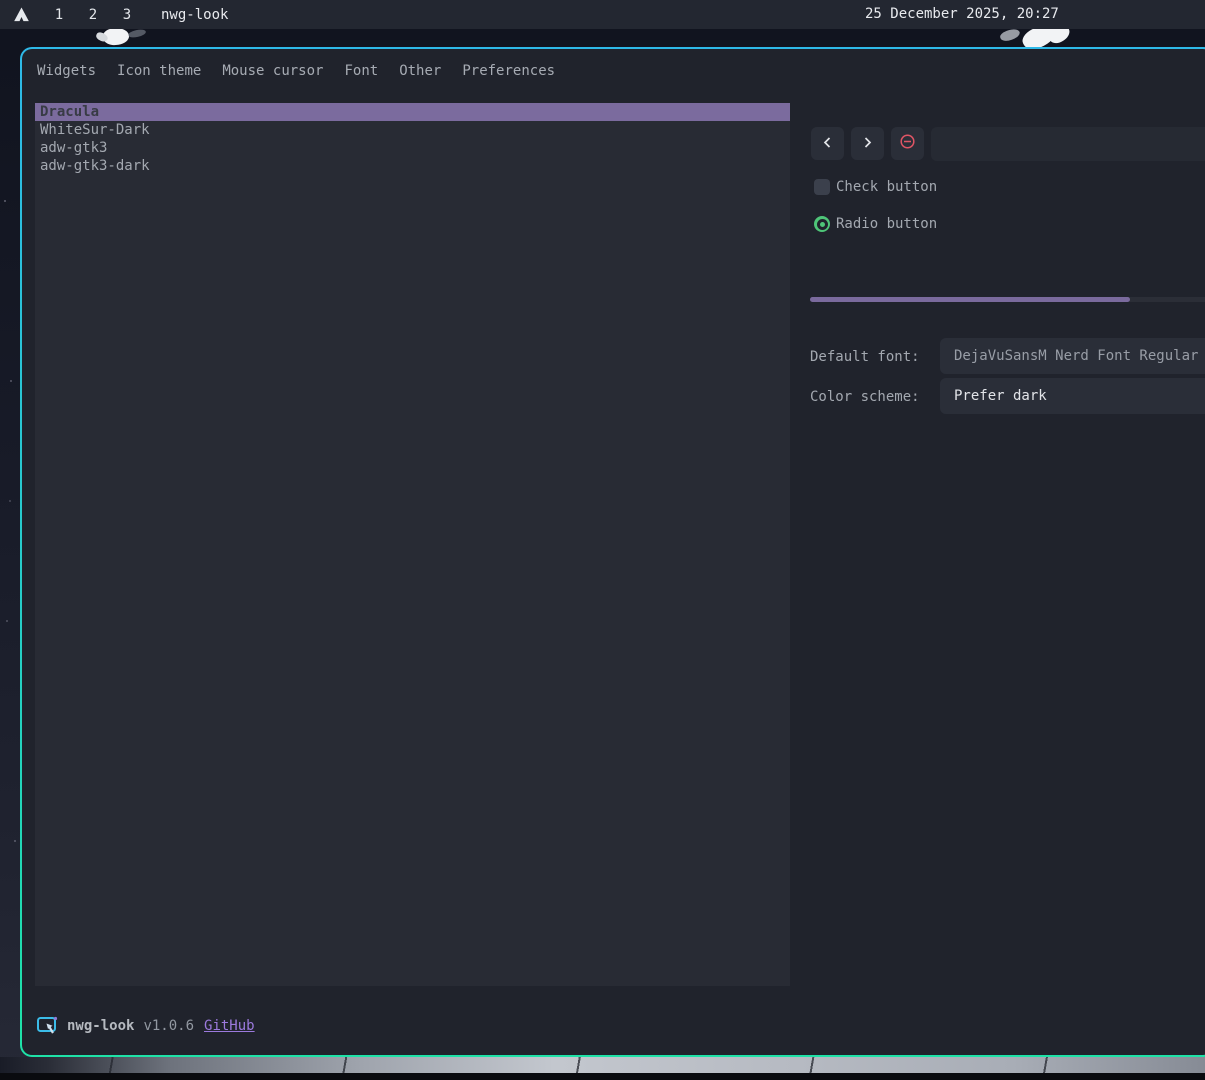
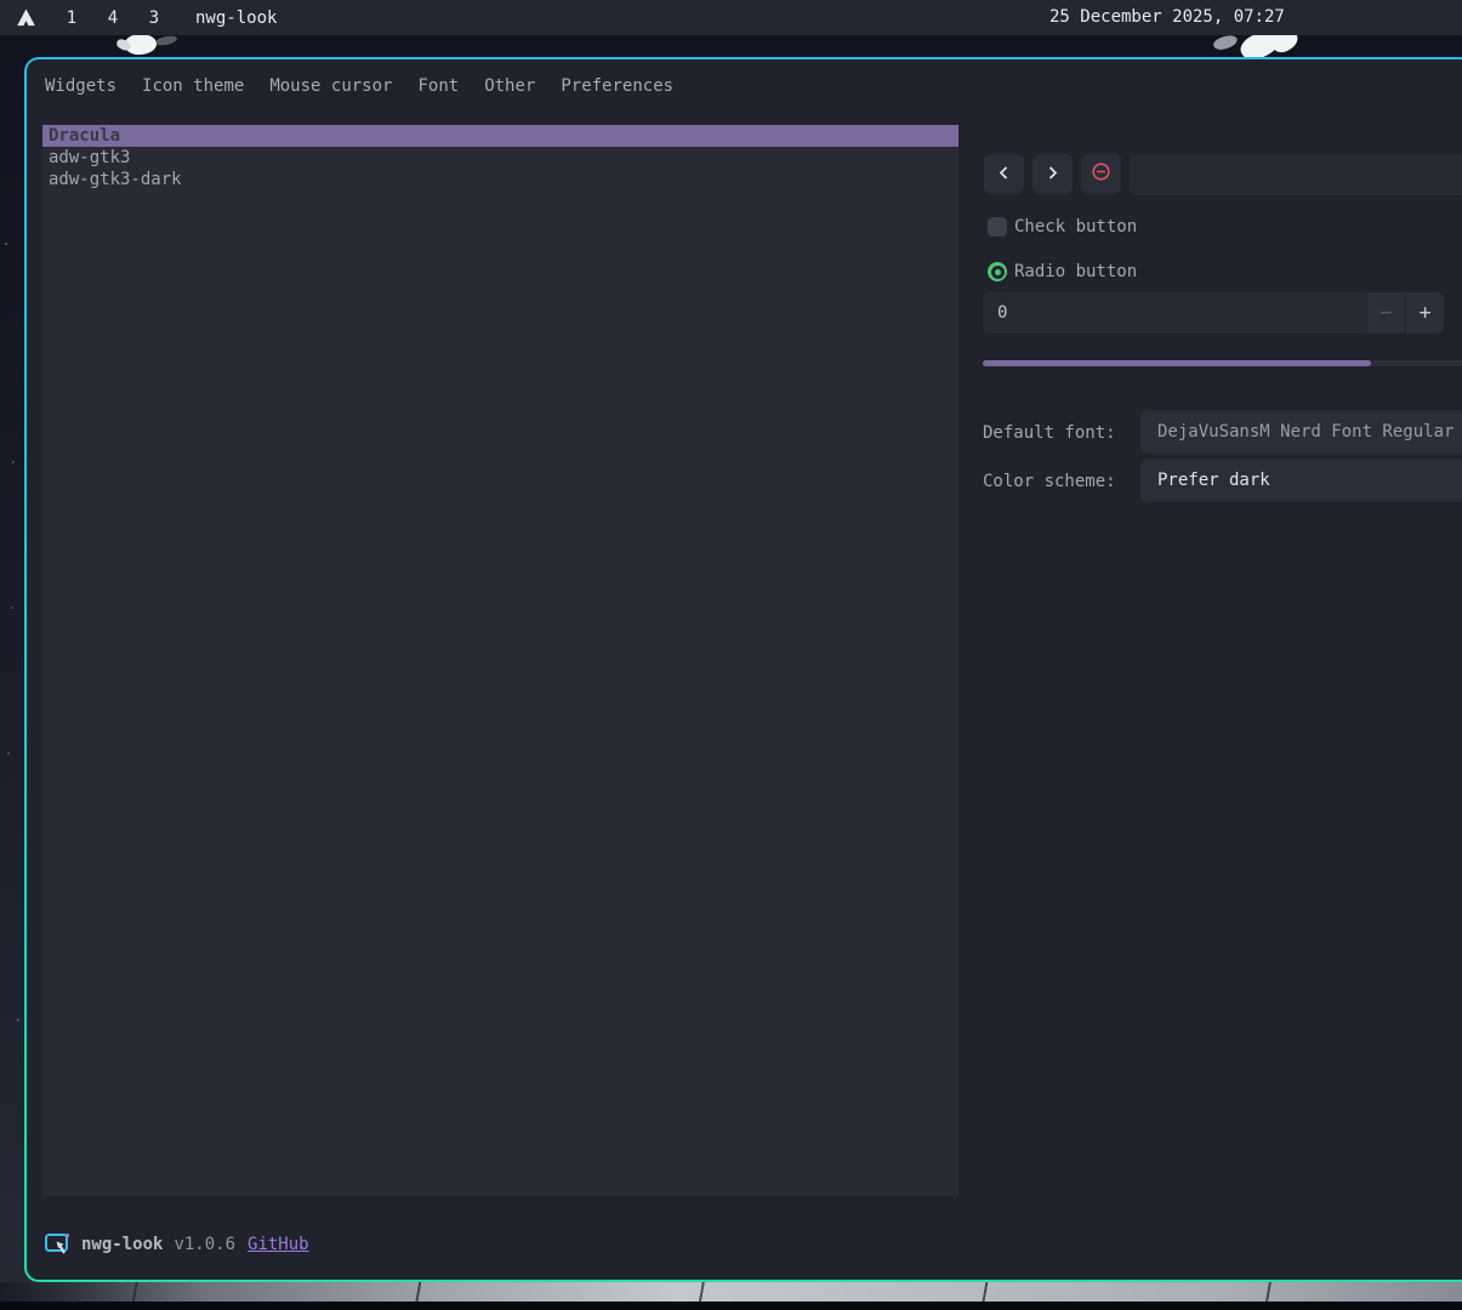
  1
- 2
+ 4
  3
  nwg-look
- 25 December 2025, 20:27
+ 25 December 2025, 07:27
  Widgets
  Icon theme
  Mouse cursor
  Font
  Other
  Preferences
  Dracula
- WhiteSur-Dark
  adw-gtk3
  adw-gtk3-dark
  Check button
  Radio button
+ 0
+ −
+ +
  Default font:
  DejaVuSansM Nerd Font Regular
  Color scheme:
  Prefer dark
  nwg-look
  v1.0.6
  GitHub
